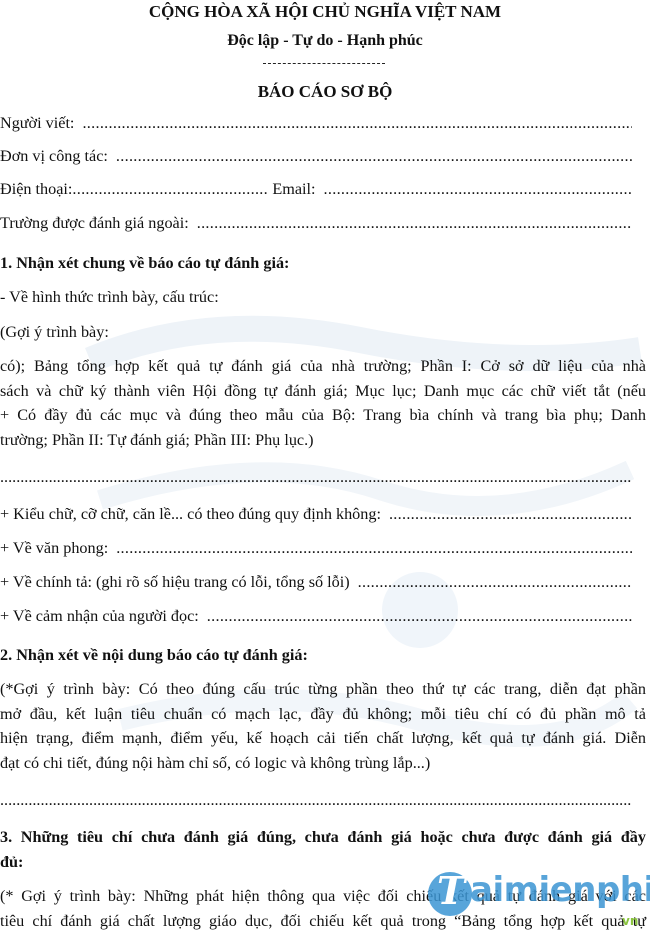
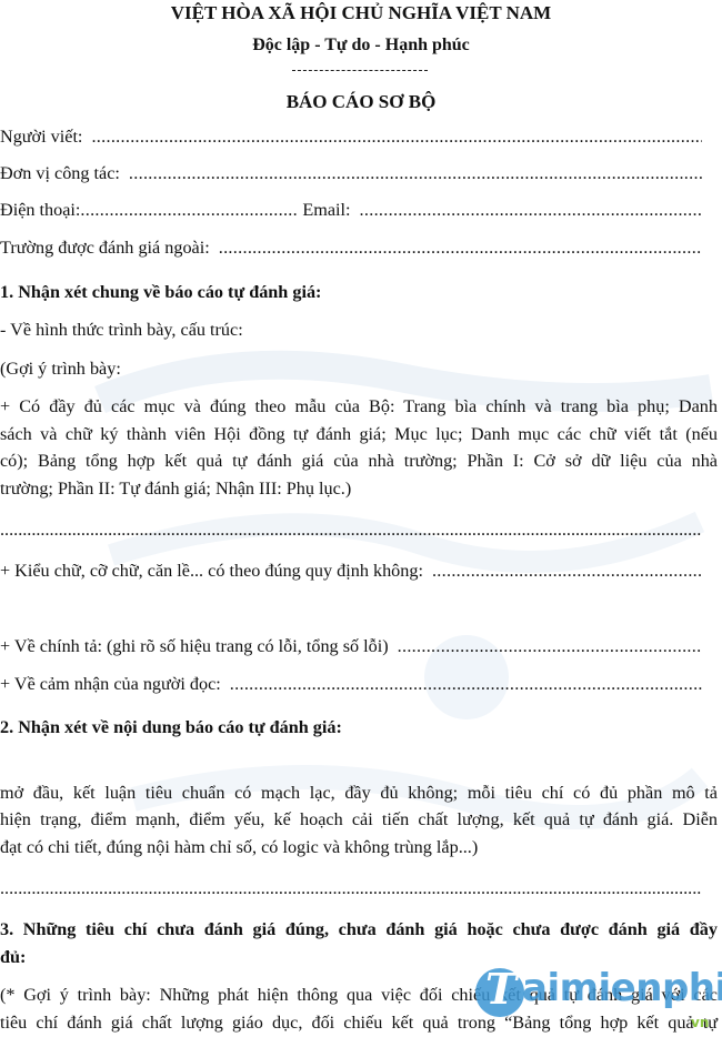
- CỘNG HÒA XÃ HỘI CHỦ NGHĨA VIỆT NAM
+ VIỆT HÒA XÃ HỘI CHỦ NGHĨA VIỆT NAM
  Độc lập - Tự do - Hạnh phúc
  BÁO CÁO SƠ BỘ
  Người viết:
  Đơn vị công tác:
  Điện thoại:
  Email:
  Trường được đánh giá ngoài:
  1. Nhận xét chung về báo cáo tự đánh giá:
  - Về hình thức trình bày, cấu trúc:
  (Gợi ý trình bày:
- có); Bảng tổng hợp kết quả tự đánh giá của nhà trường; Phần I: Cở sở dữ liệu của nhà
+ + Có đầy đủ các mục và đúng theo mẫu của Bộ: Trang bìa chính và trang bìa phụ; Danh
  sách và chữ ký thành viên Hội đồng tự đánh giá; Mục lục; Danh mục các chữ viết tắt (nếu
- + Có đầy đủ các mục và đúng theo mẫu của Bộ: Trang bìa chính và trang bìa phụ; Danh
+ có); Bảng tổng hợp kết quả tự đánh giá của nhà trường; Phần I: Cở sở dữ liệu của nhà
- trường; Phần II: Tự đánh giá; Phần III: Phụ lục.)
+ trường; Phần II: Tự đánh giá; Nhận III: Phụ lục.)
  + Kiểu chữ, cỡ chữ, căn lề... có theo đúng quy định không:
- + Về văn phong:
  + Về chính tả: (ghi rõ số hiệu trang có lỗi, tổng số lỗi)
  + Về cảm nhận của người đọc:
  2. Nhận xét về nội dung báo cáo tự đánh giá:
- (*Gợi ý trình bày: Có theo đúng cấu trúc từng phần theo thứ tự các trang, diễn đạt phần
  mở đầu, kết luận tiêu chuẩn có mạch lạc, đầy đủ không; mỗi tiêu chí có đủ phần mô tả
  hiện trạng, điểm mạnh, điểm yếu, kế hoạch cải tiến chất lượng, kết quả tự đánh giá. Diễn
  đạt có chi tiết, đúng nội hàm chỉ số, có logic và không trùng lắp...)
  3. Những tiêu chí chưa đánh giá đúng, chưa đánh giá hoặc chưa được đánh giá đầy
  đủ:
  (* Gợi ý trình bày: Những phát hiện thông qua việc đối chiếu kết quả tự đánh giá với các
  tiêu chí đánh giá chất lượng giáo dục, đối chiếu kết quả trong “Bảng tổng hợp kết quả tự
  T
  aimienphi
  vn
